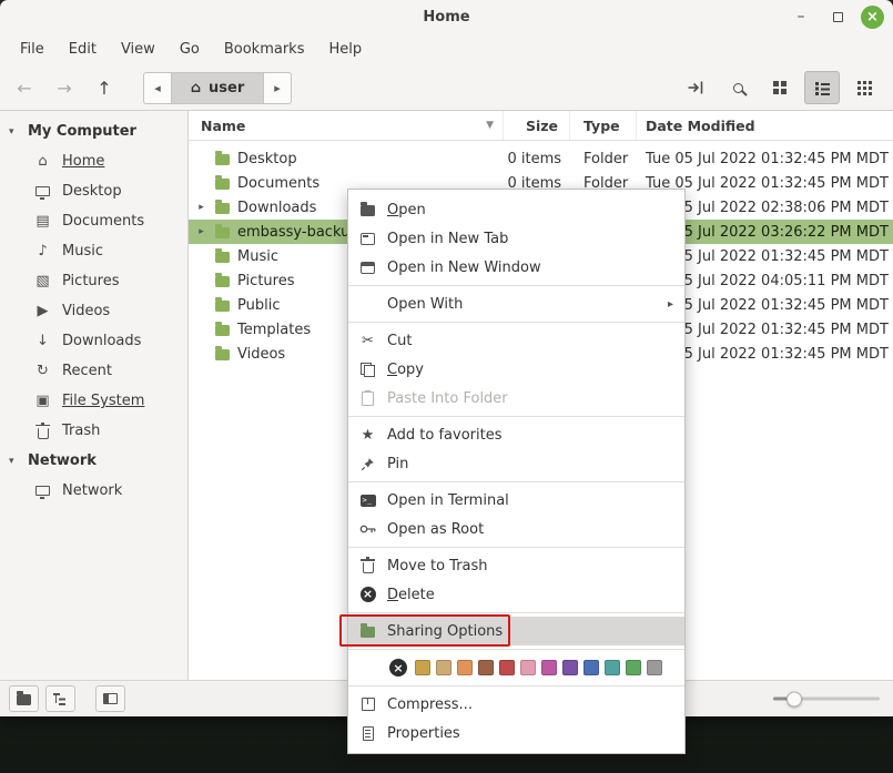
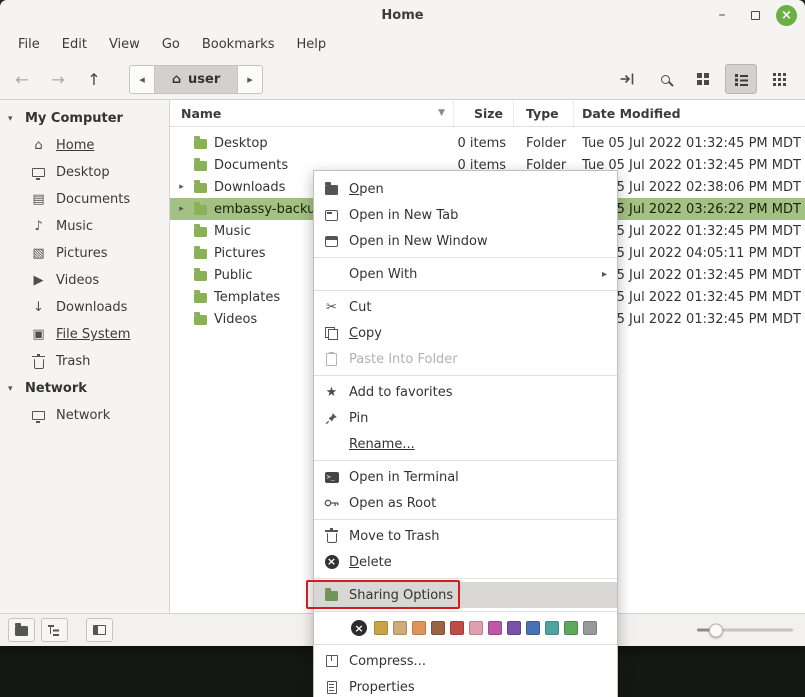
  Home
  –
  ×
  File
  Edit
  View
  Go
  Bookmarks
  Help
  ←
  →
  ↑
  ◂
  ⌂
  user
  ▸
  ▾
  My Computer
  ⌂
  Home
  Desktop
  ▤
  Documents
  ♪
  Music
  ▧
  Pictures
  ▶
  Videos
  ↓
  Downloads
- ↻
- Recent
  ▣
  File System
  Trash
  ▾
  Network
  Network
  Name
  ▼
  Size
  Type
  Date Modified
  Desktop
  0 items
  Folder
  Tue 05 Jul 2022 01:32:45 PM MDT
  Documents
  0 items
  Folder
  Tue 05 Jul 2022 01:32:45 PM MDT
  ▸
  Downloads
  5 Jul 2022 02:38:06 PM MDT
  ▸
  embassy-backu
  5 Jul 2022 03:26:22 PM MDT
  Music
  5 Jul 2022 01:32:45 PM MDT
  Pictures
  5 Jul 2022 04:05:11 PM MDT
  Public
  5 Jul 2022 01:32:45 PM MDT
  Templates
  5 Jul 2022 01:32:45 PM MDT
  Videos
  5 Jul 2022 01:32:45 PM MDT
  Open
  Open in New Tab
  Open in New Window
  Open With
  ▸
  ✂
  Cut
  Copy
  Paste Into Folder
  ★
  Add to favorites
  Pin
+ Rename...
  Open in Terminal
  Open as Root
  Move to Trash
  Delete
  Sharing Options
  ×
  Compress...
  Properties
